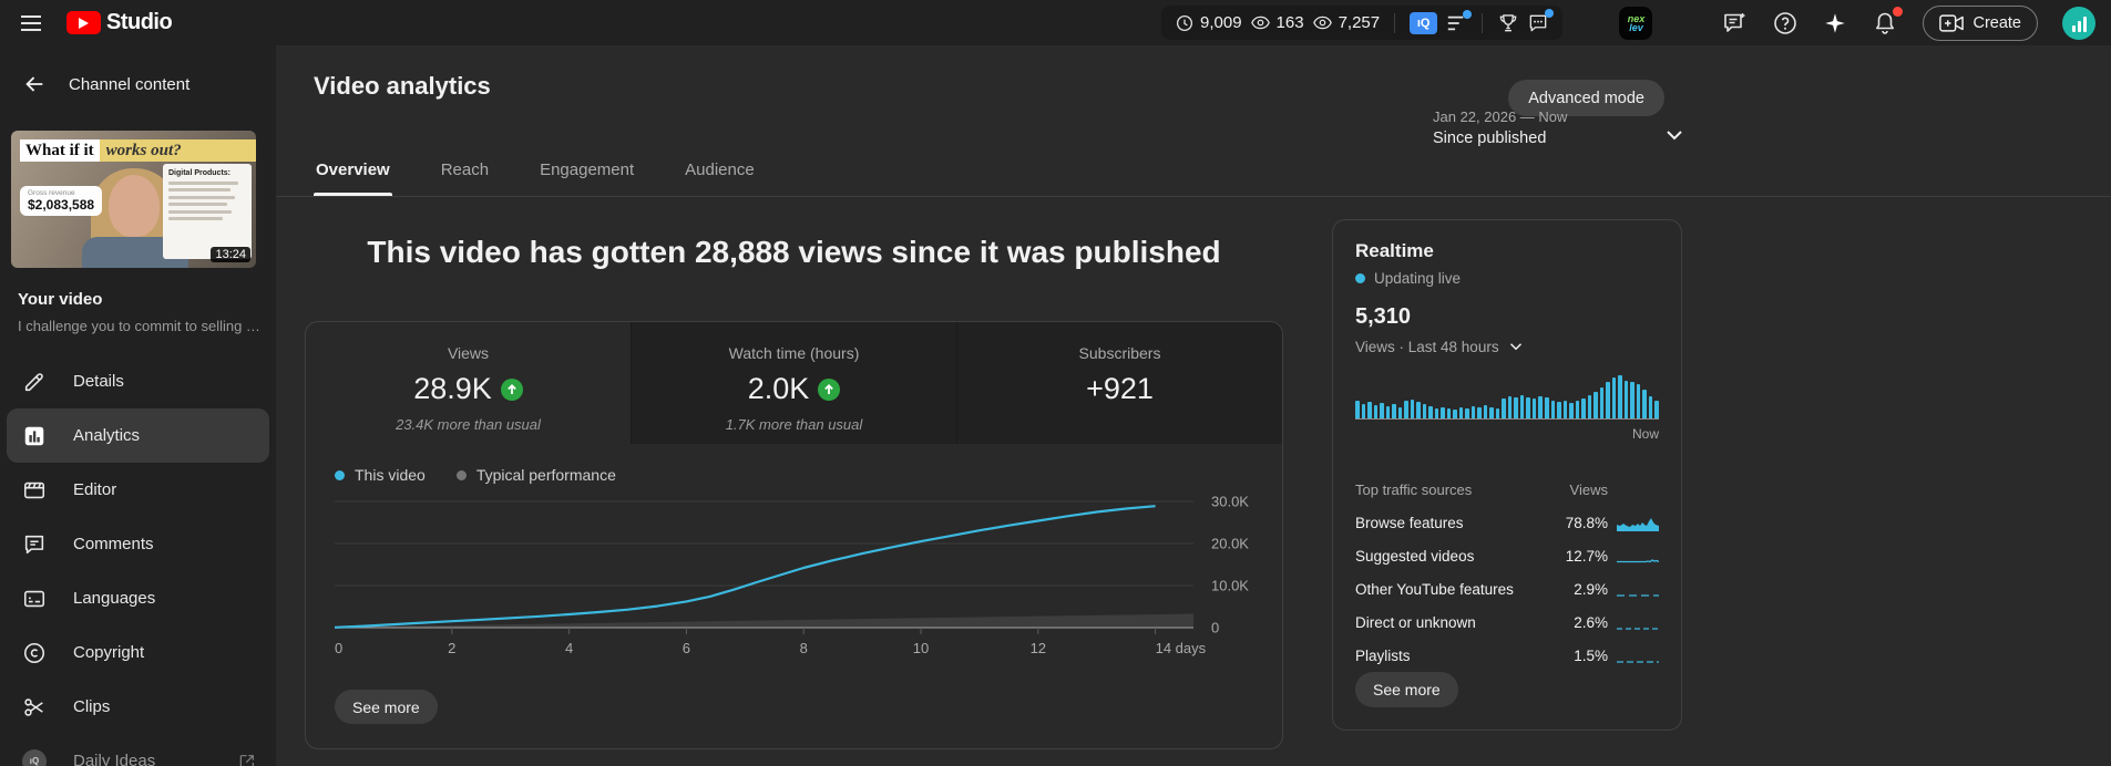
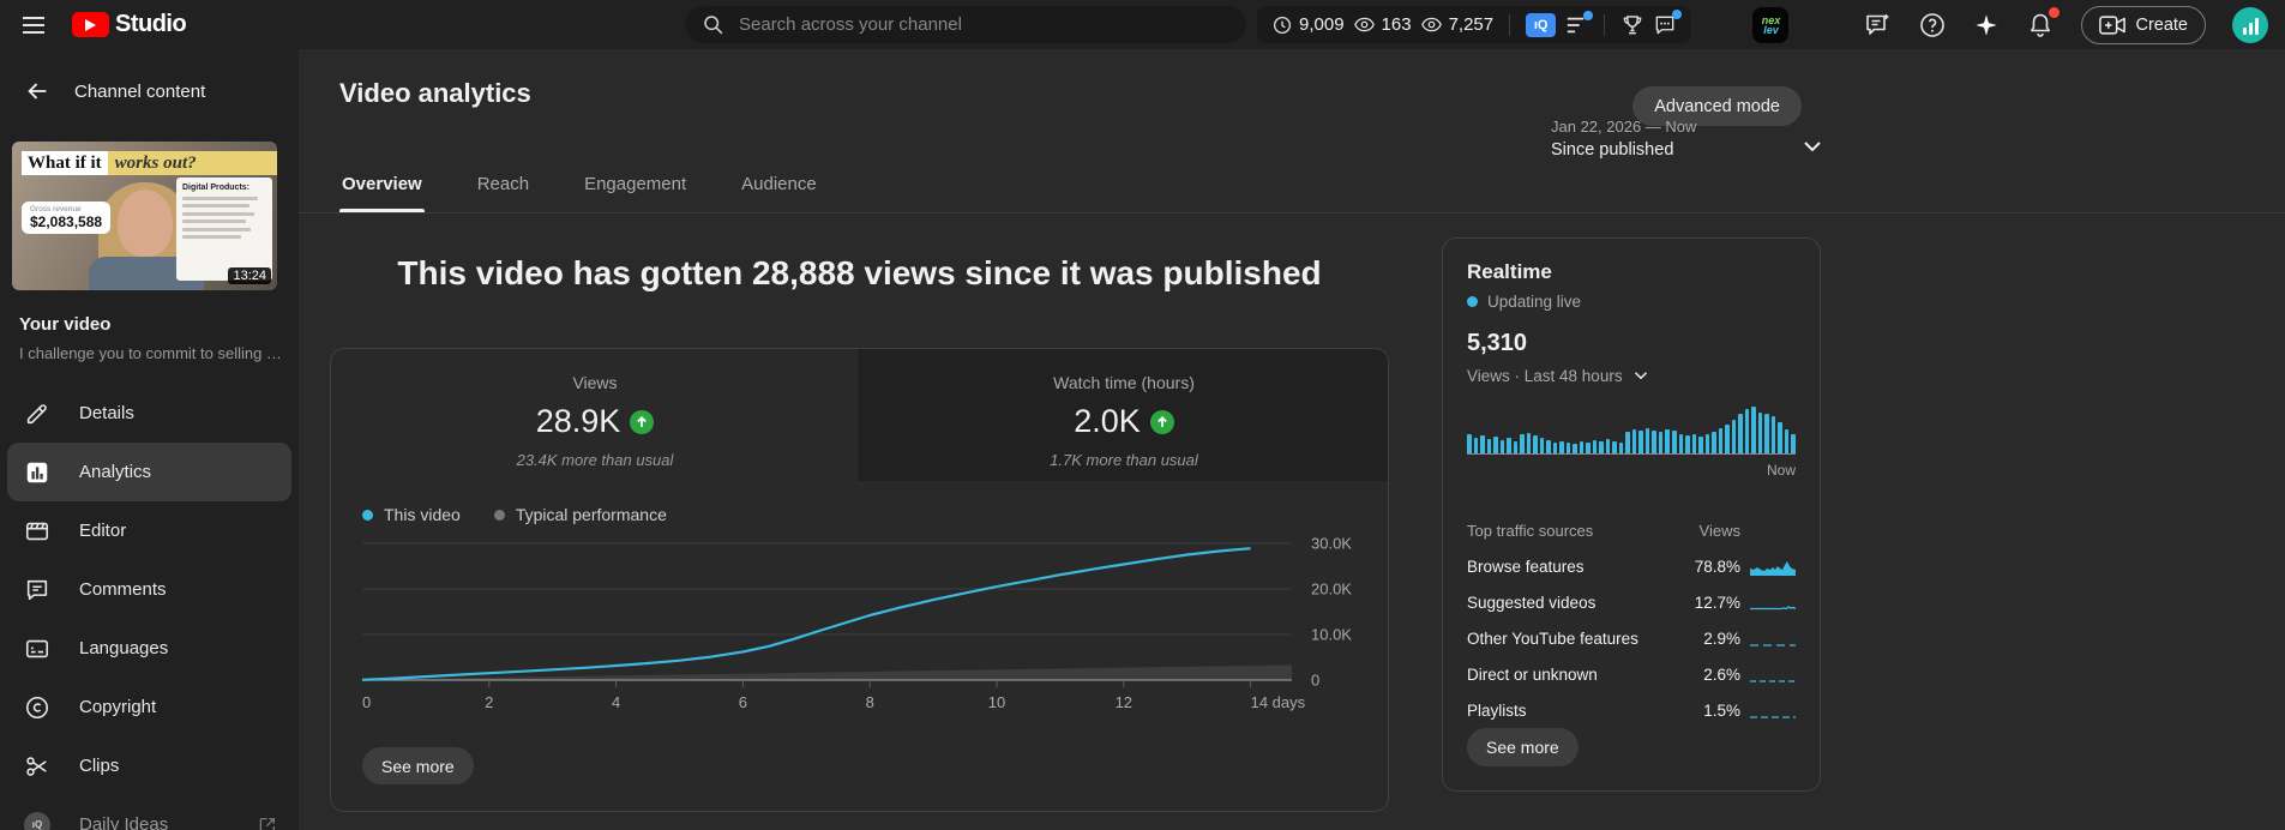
  Studio
+ Search across your channel
  9,009
  163
  7,257
  ıQ
  nex
  lev
  Create
  Channel content
  What if it
  works out?
  $2,083,588
  13:24
  Your video
  I challenge you to commit to selling …
  Details
  Analytics
  Editor
  Comments
  Languages
  Copyright
  Clips
  ıQ
  Daily Ideas
  Video analytics
  Advanced mode
  Overview
  Reach
  Engagement
  Audience
  Jan 22, 2026 — Now
  Since published
  This video has gotten 28,888 views since it was published
  Views
  28.9K
  23.4K more than usual
  Watch time (hours)
  2.0K
  1.7K more than usual
- Subscribers
- +921
  This video
  Typical performance
  30.0K
  20.0K
  10.0K
  0
  0
  2
  4
  6
  8
  10
  12
  14 days
  See more
  Realtime
  Updating live
  5,310
  Views · Last 48 hours
  Now
  Top traffic sources
  Views
  Browse features
  78.8%
  Suggested videos
  12.7%
  Other YouTube features
  2.9%
  Direct or unknown
  2.6%
  Playlists
  1.5%
  See more
